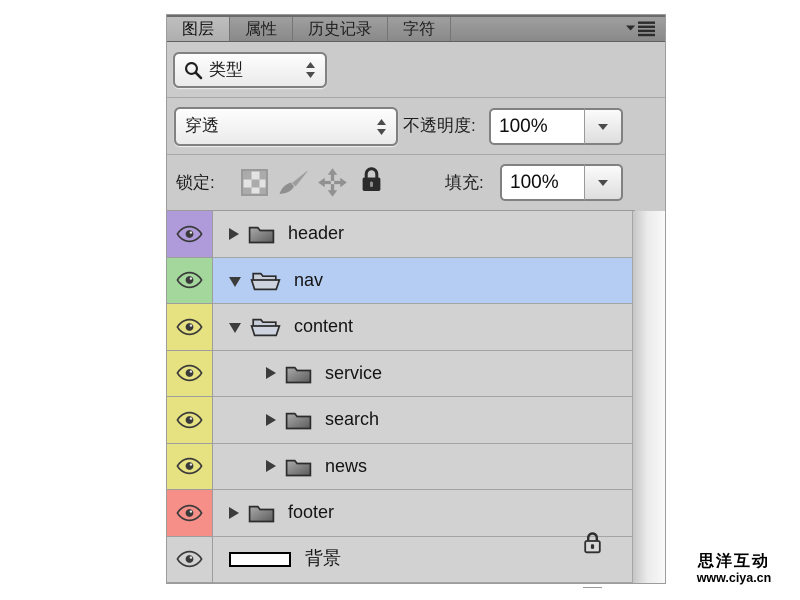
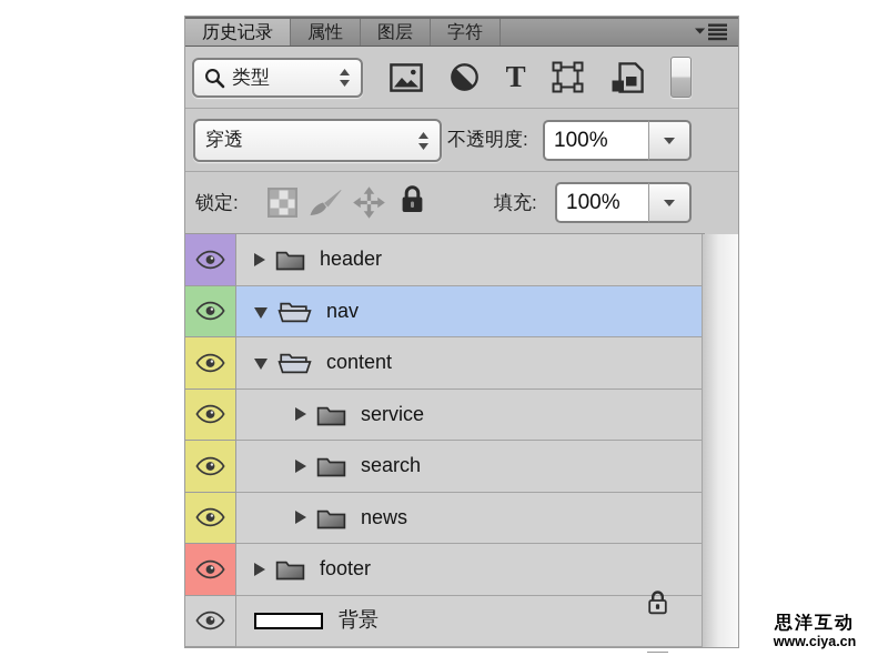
- 图层
+ 历史记录
  属性
- 历史记录
+ 图层
  字符
  类型
+ T
  穿透
  不透明度:
  100%
  锁定:
  填充:
  100%
  header
  nav
  content
  service
  search
  news
  footer
  背景
  思洋互动
  www.ciya.cn
